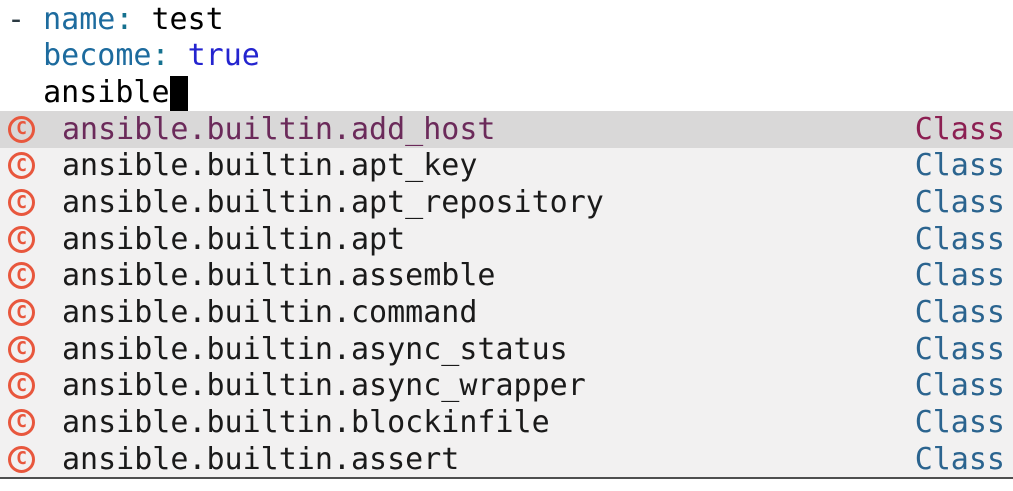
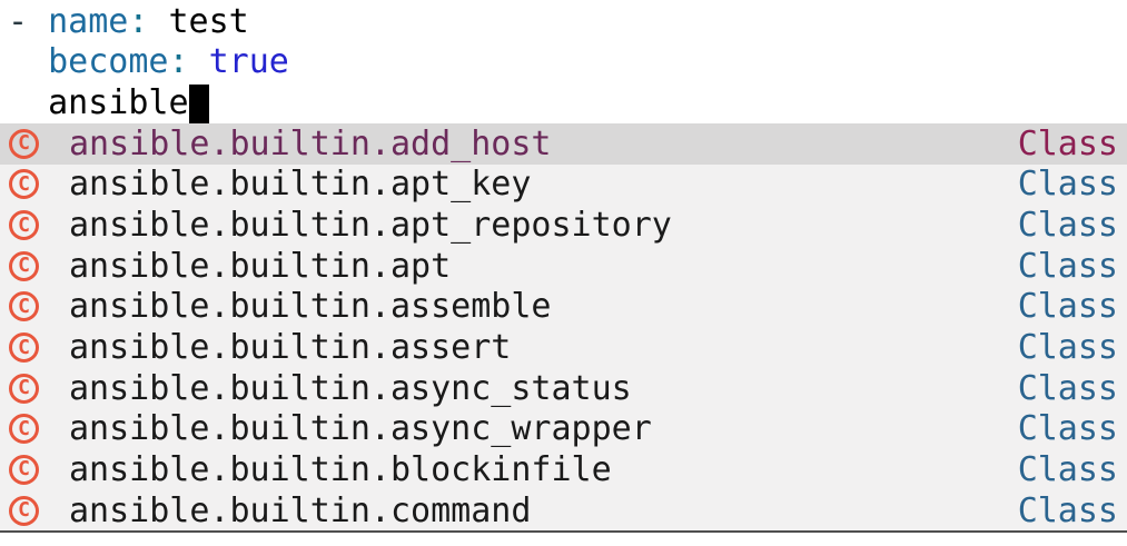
  - name: test
  become: true
  ansible
  C
  ansible.builtin.add_host
  Class
  C
  ansible.builtin.apt_key
  Class
  C
  ansible.builtin.apt_repository
  Class
  C
  ansible.builtin.apt
  Class
  C
  ansible.builtin.assemble
  Class
  C
- ansible.builtin.command
+ ansible.builtin.assert
  Class
  C
  ansible.builtin.async_status
  Class
  C
  ansible.builtin.async_wrapper
  Class
  C
  ansible.builtin.blockinfile
  Class
  C
- ansible.builtin.assert
+ ansible.builtin.command
  Class
